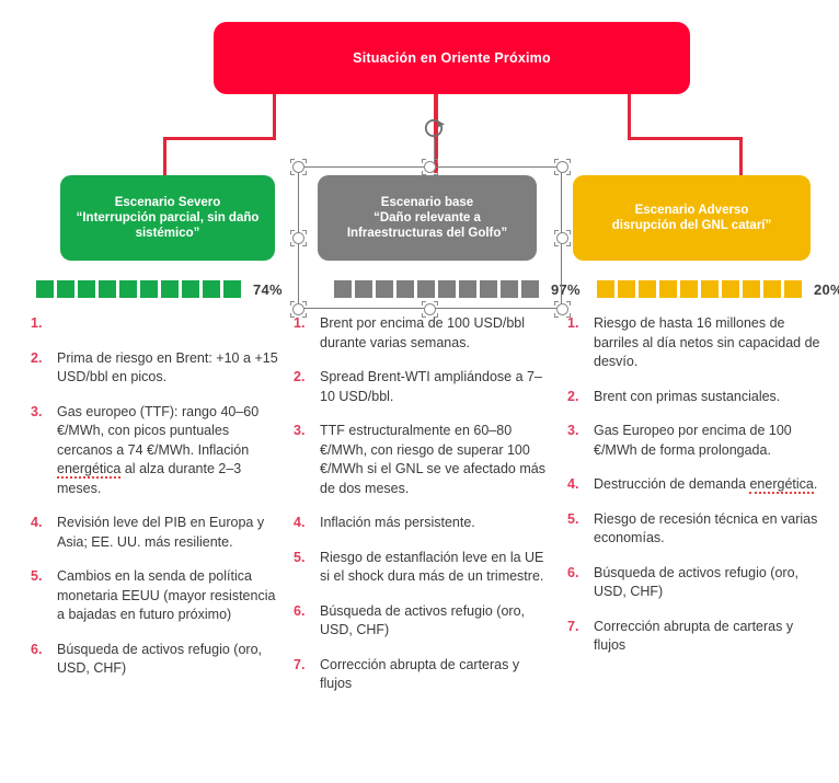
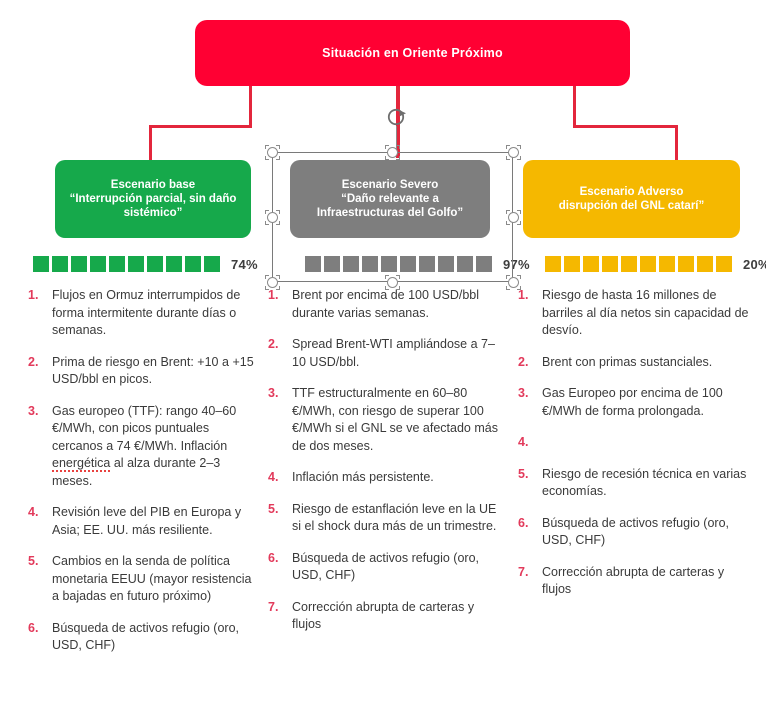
  Situación en Oriente Próximo
- Escenario Severo
+ Escenario base
  “Interrupción parcial, sin daño
  sistémico”
- Escenario base
+ Escenario Severo
  “Daño relevante a
  Infraestructuras del Golfo”
  Escenario Adverso
  disrupción del GNL catarí”
  74%
  97%
  20%
  1.
+ Flujos en Ormuz interrumpidos de forma intermitente durante días o semanas.
  2.
  Prima de riesgo en Brent: +10 a +15 USD/bbl en picos.
  3.
  Gas europeo (TTF): rango 40–60 €/MWh, con picos puntuales cercanos a 74 €/MWh. Inflación energética al alza durante 2–3 meses.
  4.
  Revisión leve del PIB en Europa y Asia; EE. UU. más resiliente.
  5.
  Cambios en la senda de política monetaria EEUU (mayor resistencia a bajadas en futuro próximo)
  6.
  Búsqueda de activos refugio (oro, USD, CHF)
  1.
  Brent por encima de 100 USD/bbl durante varias semanas.
  2.
  Spread Brent-WTI ampliándose a 7–10 USD/bbl.
  3.
  TTF estructuralmente en 60–80 €/MWh, con riesgo de superar 100 €/MWh si el GNL se ve afectado más de dos meses.
  4.
  Inflación más persistente.
  5.
  Riesgo de estanflación leve en la UE si el shock dura más de un trimestre.
  6.
  Búsqueda de activos refugio (oro, USD, CHF)
  7.
  Corrección abrupta de carteras y flujos
  1.
  Riesgo de hasta 16 millones de barriles al día netos sin capacidad de desvío.
  2.
  Brent con primas sustanciales.
  3.
  Gas Europeo por encima de 100 €/MWh de forma prolongada.
  4.
- Destrucción de demanda energética.
  5.
  Riesgo de recesión técnica en varias economías.
  6.
  Búsqueda de activos refugio (oro, USD, CHF)
  7.
  Corrección abrupta de carteras y flujos
